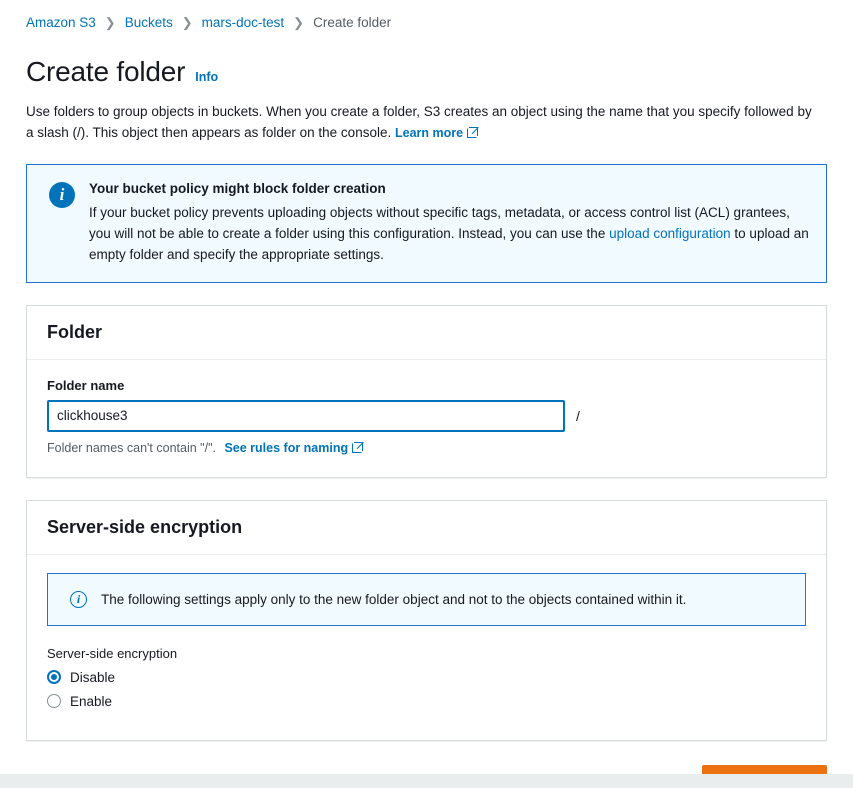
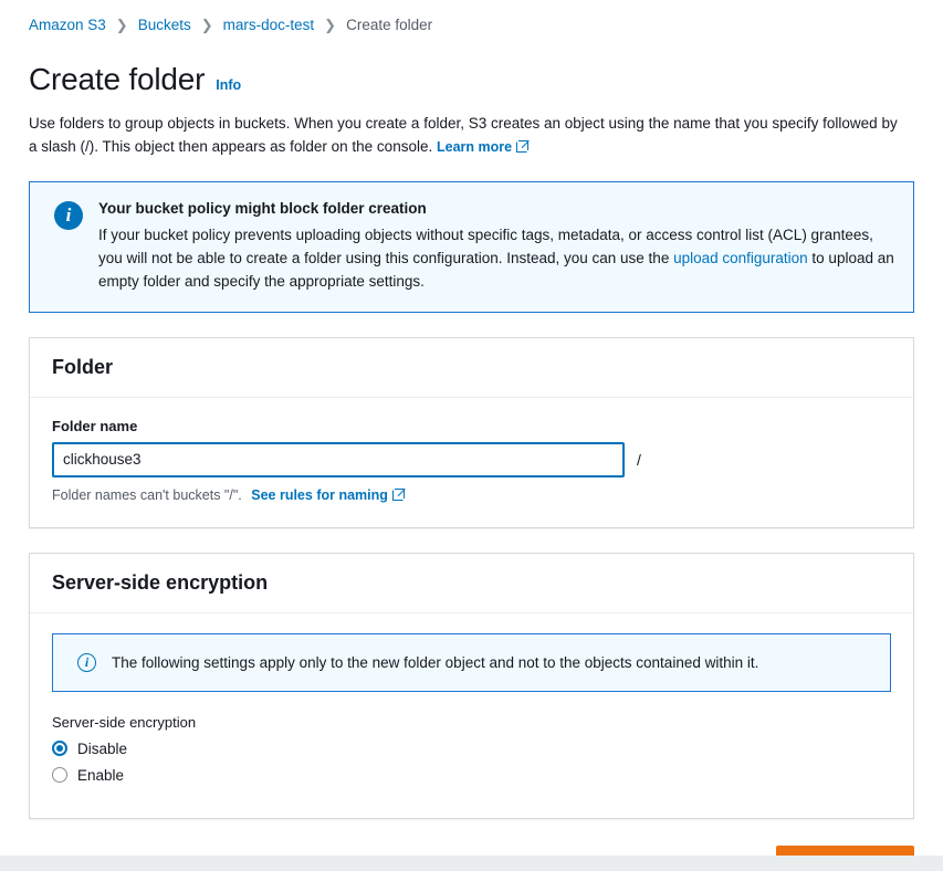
  Amazon S3
  ❯
  Buckets
  ❯
  mars-doc-test
  ❯
  Create folder
  Create folder
  Info
  Use folders to group objects in buckets. When you create a folder, S3 creates an object using the name that you specify followed by a slash (/). This object then appears as folder on the console. Learn more
  i
  Your bucket policy might block folder creation
  If your bucket policy prevents uploading objects without specific tags, metadata, or access control list (ACL) grantees, you will not be able to create a folder using this configuration. Instead, you can use the upload configuration to upload an empty folder and specify the appropriate settings.
  Folder
  Folder name
  clickhouse3
  /
- Folder names can't contain "/". See rules for naming
+ Folder names can't buckets "/". See rules for naming
  Server-side encryption
  i
  The following settings apply only to the new folder object and not to the objects contained within it.
  Server-side encryption
  Disable
  Enable
